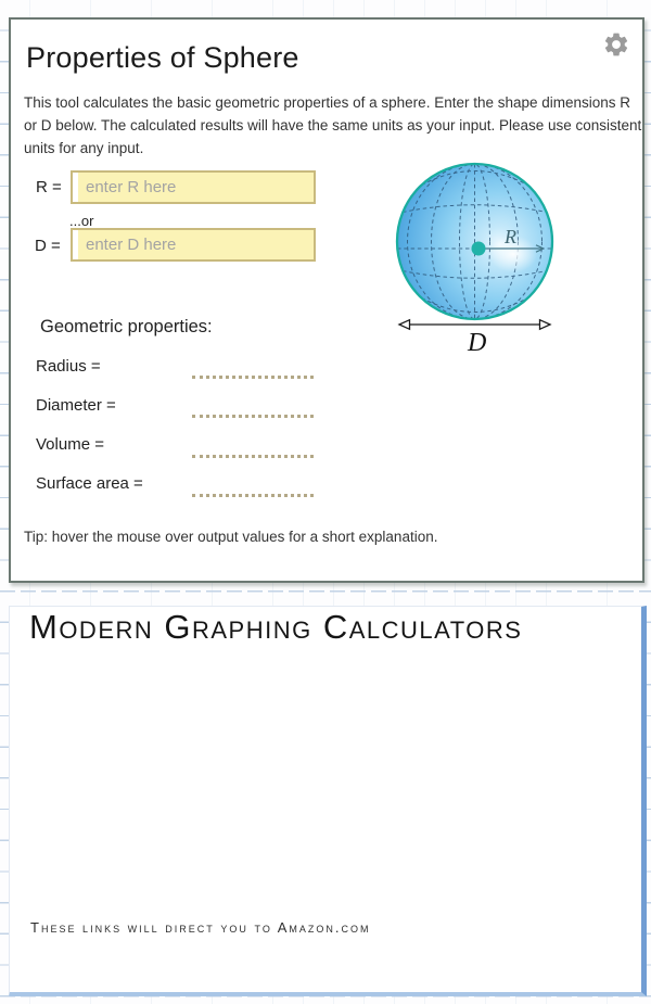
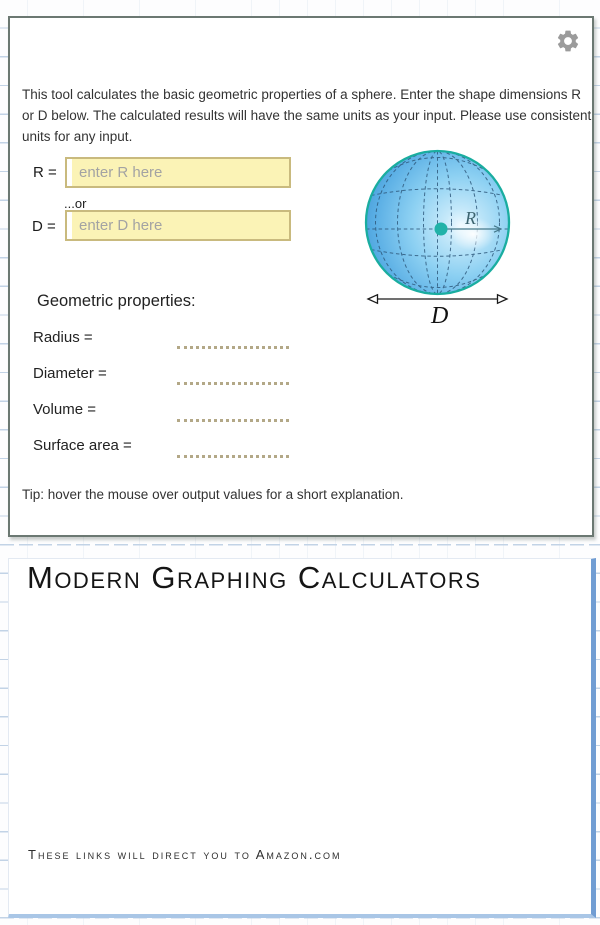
- Properties of Sphere
  This tool calculates the basic geometric properties of a sphere. Enter the shape dimensions R or D below. The calculated results will have the same units as your input. Please use consistent units for any input.
  R =
  enter R here
  ...or
  D =
  enter D here
  R
  D
  Geometric properties:
  Radius =
  Diameter =
  Volume =
  Surface area =
  Tip: hover the mouse over output values for a short explanation.
  Modern Graphing Calculators
  These links will direct you to Amazon.com
